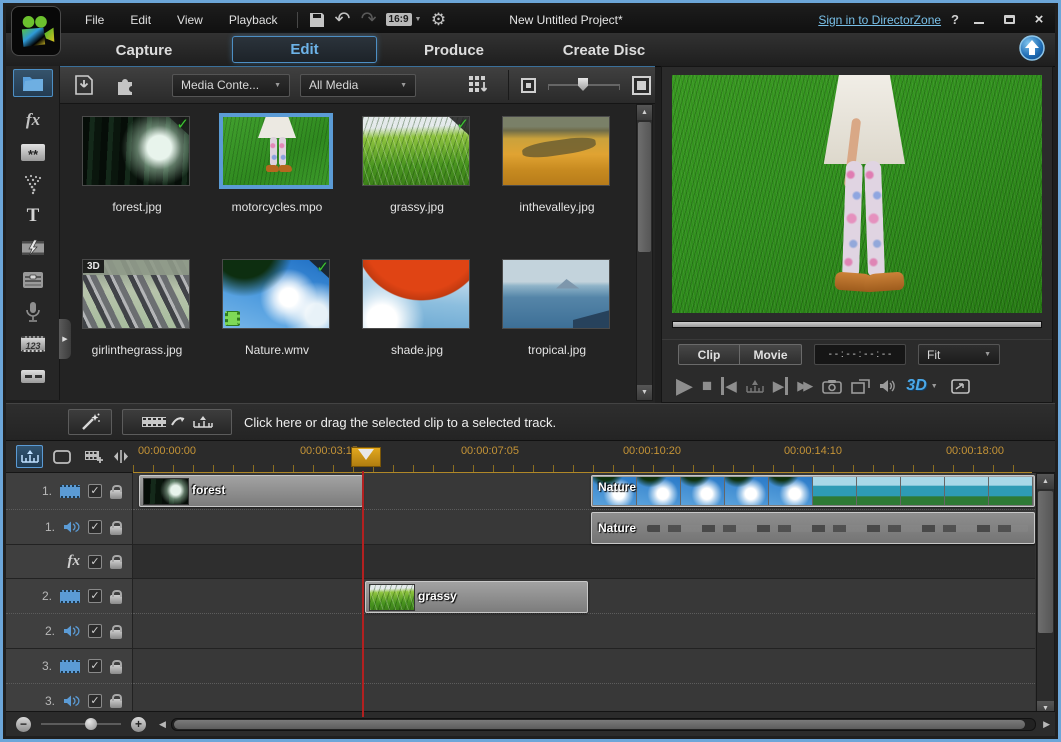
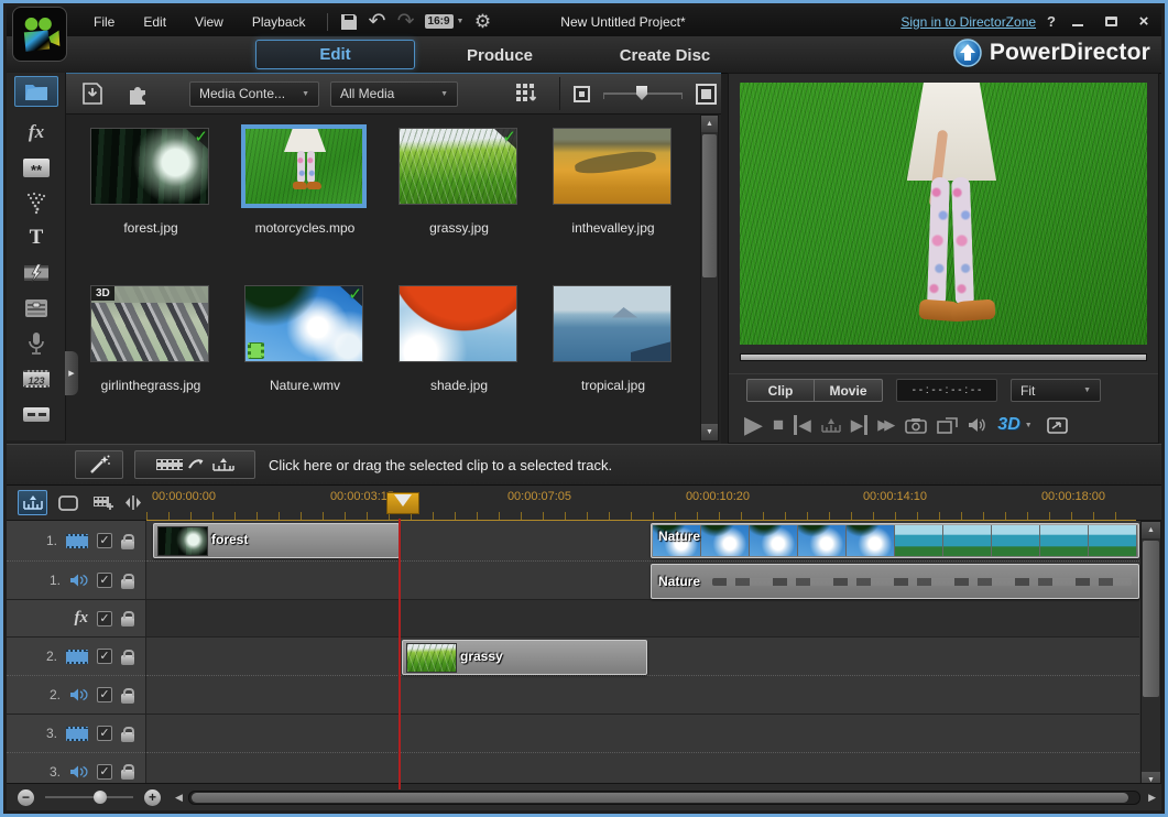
  File
  Edit
  View
  Playback
  ↶
  ↷
  16:9
  ⚙
  New Untitled Project*
  Sign in to DirectorZone
  ?
  ×
- Capture
  Edit
  Produce
  Create Disc
+ PowerDirector
  fx
  **
  T
  123
  Media Conte...
  All Media
  forest.jpg
  motorcycles.mpo
  grassy.jpg
  inthevalley.jpg
  3D
  girlinthegrass.jpg
  Nature.wmv
  shade.jpg
  tropical.jpg
  Clip
  Movie
  - - : - - : - - : - -
  Fit
  ▶
  ■
  ◀
  ▶
  ▶▶
  3D
  Click here or drag the selected clip to a selected track.
  00:00:00:00
  00:00:03:1
  00:00:07:05
  00:00:10:20
  00:00:14:10
  00:00:18:00
  1.
  ✓
  1.
  ✓
  fx
  ✓
  2.
  ✓
  2.
  ✓
  3.
  ✓
  3.
  ✓
  forest
  Nature
  Nature
  grassy
  −
  +
  ◀
  ▶
